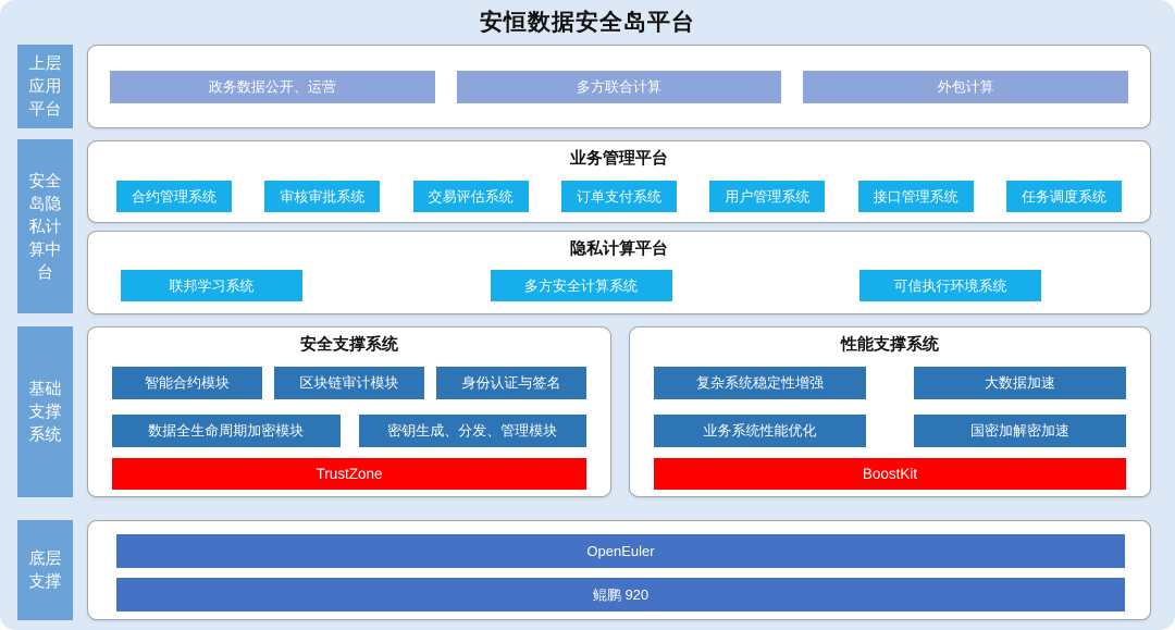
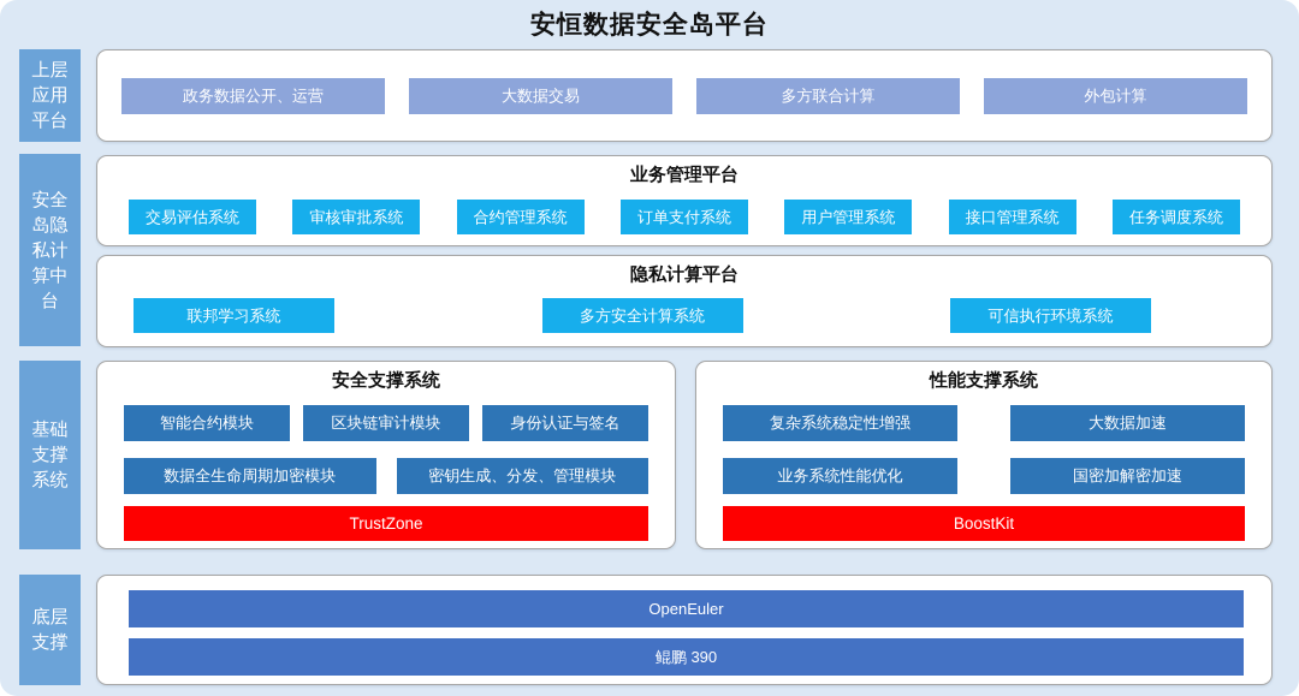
  安恒数据安全岛平台
  上层应用平台
  政务数据公开、运营
+ 大数据交易
  多方联合计算
  外包计算
  安全岛隐私计算中台
  业务管理平台
- 合约管理系统
+ 交易评估系统
  审核审批系统
- 交易评估系统
+ 合约管理系统
  订单支付系统
  用户管理系统
  接口管理系统
  任务调度系统
  隐私计算平台
  联邦学习系统
  多方安全计算系统
  可信执行环境系统
  基础支撑系统
  安全支撑系统
  智能合约模块
  区块链审计模块
  身份认证与签名
  数据全生命周期加密模块
  密钥生成、分发、管理模块
  TrustZone
  性能支撑系统
  复杂系统稳定性增强
  大数据加速
  业务系统性能优化
  国密加解密加速
  BoostKit
  底层支撑
  OpenEuler
- 鲲鹏 920
+ 鲲鹏 390
